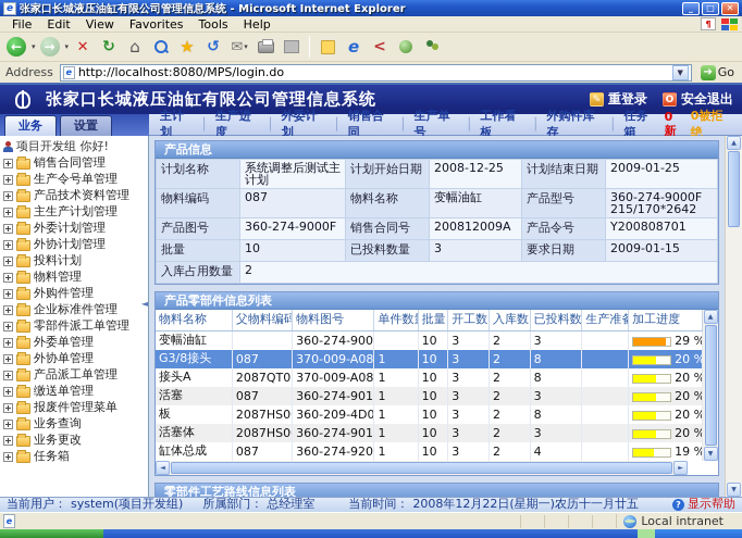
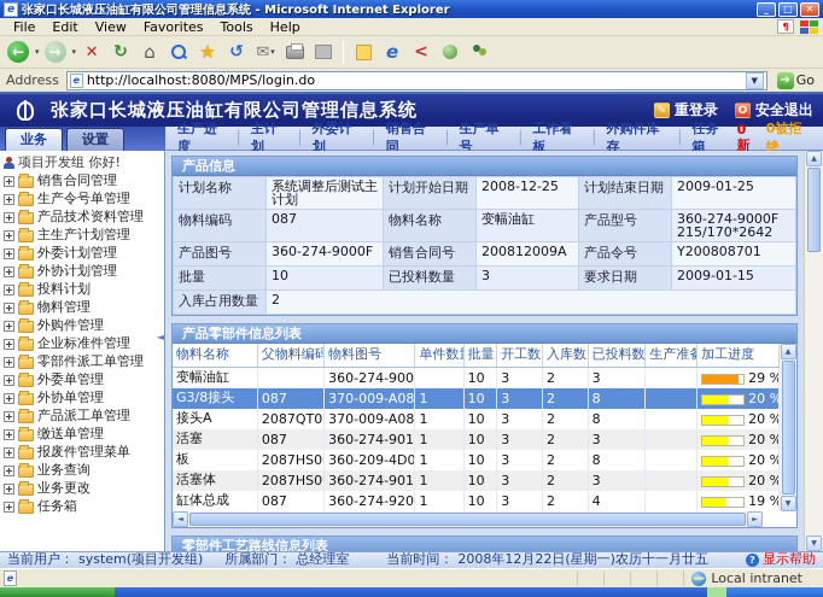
  e
  张家口长城液压油缸有限公司管理信息系统 - Microsoft Internet Explorer
  _
  □
  ✕
  File
  Edit
  View
  Favorites
  Tools
  Help
  ¶
  ←
  ▾
  →
  ▾
  ✕
  ↻
  ⌂
  ★
  ↺
  ✉
  ▾
  e
  <
  Address
  e
  http://localhost:8080/MPS/login.do
  ▼
  ➔
  Go
  张家口长城液压油缸有限公司管理信息系统
  ✎
  重登录
  O
  安全退出
  业务
  设置
- 主计划
+ 生产进度
  │
- 生产进度
+ 主计划
  │
  外委计划
  │
  销售合同
  │
  生产单号
  │
  工作看板
  │
  外购件库存
  │
  任务箱
  0新
  0被拒绝
  项目开发组 你好!
  销售合同管理
  生产令号单管理
  产品技术资料管理
  主生产计划管理
  外委计划管理
  外协计划管理
  投料计划
  物料管理
  外购件管理
  企业标准件管理
  零部件派工单管理
  外委单管理
  外协单管理
  产品派工单管理
  缴送单管理
  报废件管理菜单
  业务查询
  业务更改
  任务箱
  ◄
  产品信息
  计划名称
  系统调整后测试主计划
  计划开始日期
  2008-12-25
  计划结束日期
  2009-01-25
  物料编码
  087
  物料名称
  变幅油缸
  产品型号
  360-274-9000F
  215/170*2642
  产品图号
  360-274-9000F
  销售合同号
  200812009A
  产品令号
  Y200808701
  批量
  10
  已投料数量
  3
  要求日期
  2009-01-15
  入库占用数量
  2
  产品零部件信息列表
  物料名称	父物料编码	物料图号	单件数	批量	开工数	入库数	已投料数	生产准备	加工进度
  变幅油缸		360-274-900		10	3	2	3		29 %
  G3/8接头	087	370-009-A08	1	10	3	2	8		20 %
  接头A	2087QT0	370-009-A08	1	10	3	2	8		20 %
  活塞	087	360-274-901	1	10	3	2	3		20 %
  板	2087HS0	360-209-4D0	1	10	3	2	8		20 %
  活塞体	2087HS0	360-274-901	1	10	3	2	3		20 %
  缸体总成	087	360-274-920	1	10	3	2	4		19 %
  零部件工艺路线信息列表
  当前用户：
  system(项目开发组)
  所属部门：
  总经理室
  当前时间：
  2008年12月22日(星期一)农历十一月廿五
  ?
  显示帮助
  e
  Local intranet
